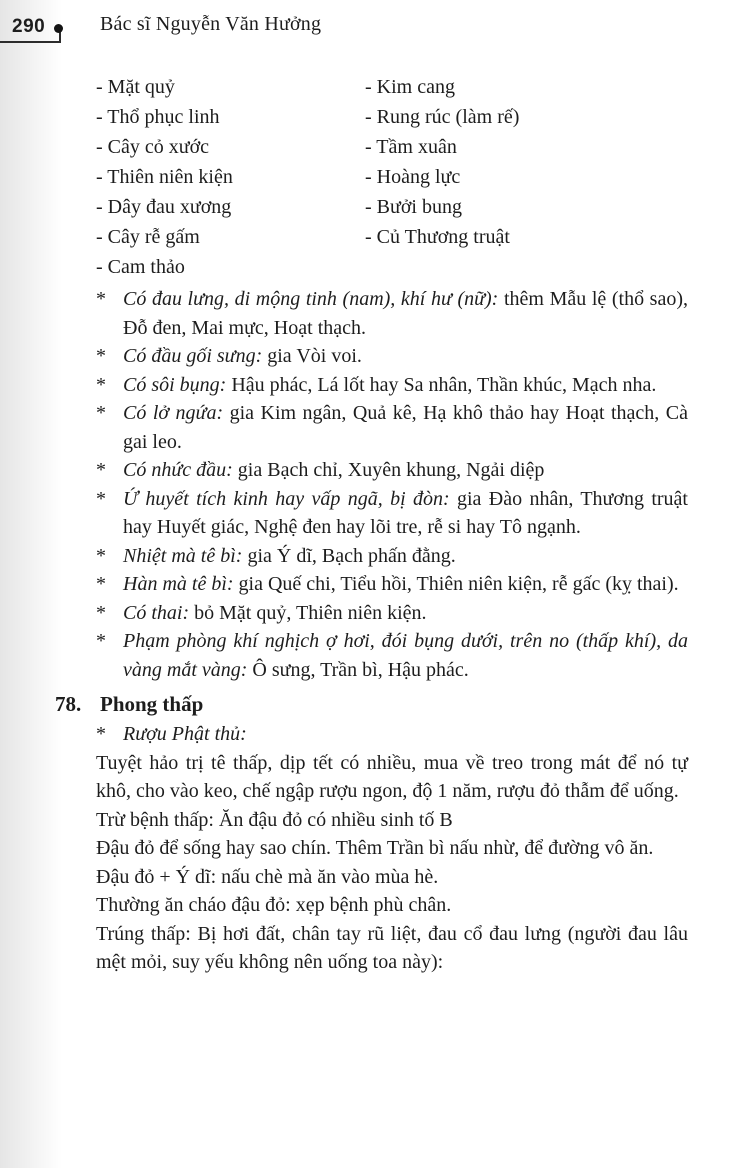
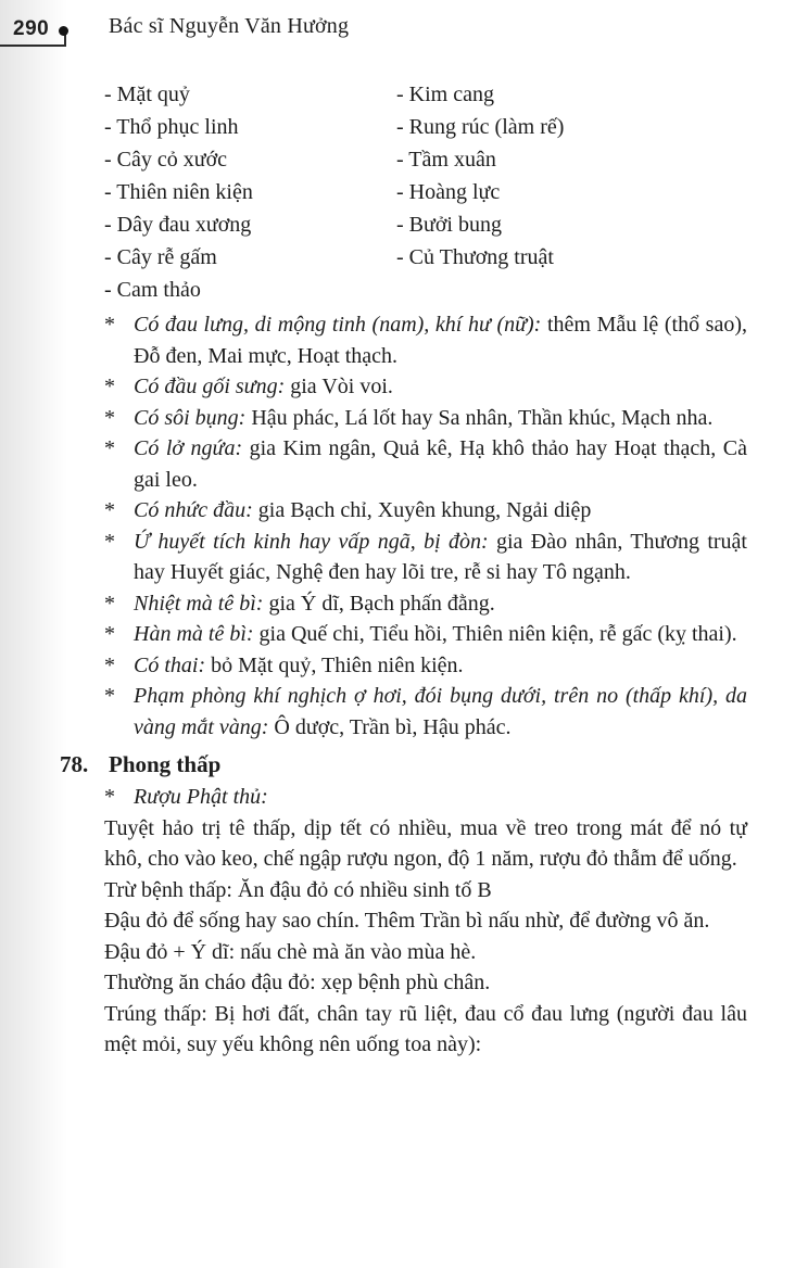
  290
  Bác sĩ Nguyễn Văn Hưởng
  - Mặt quỷ
  - Kim cang
  - Thổ phục linh
  - Rung rúc (làm rế)
  - Cây cỏ xước
  - Tầm xuân
  - Thiên niên kiện
  - Hoàng lực
  - Dây đau xương
  - Bưởi bung
  - Cây rễ gấm
  - Củ Thương truật
  - Cam thảo
  * Có đau lưng, di mộng tinh (nam), khí hư (nữ): thêm Mẫu lệ (thổ sao), Đỗ đen, Mai mực, Hoạt thạch.
  * Có đầu gối sưng: gia Vòi voi.
  * Có sôi bụng: Hậu phác, Lá lốt hay Sa nhân, Thần khúc, Mạch nha.
  * Có lở ngứa: gia Kim ngân, Quả kê, Hạ khô thảo hay Hoạt thạch, Cà gai leo.
  * Có nhức đầu: gia Bạch chỉ, Xuyên khung, Ngải diệp
  * Ứ huyết tích kinh hay vấp ngã, bị đòn: gia Đào nhân, Thương truật hay Huyết giác, Nghệ đen hay lõi tre, rễ si hay Tô ngạnh.
  * Nhiệt mà tê bì: gia Ý dĩ, Bạch phấn đằng.
  * Hàn mà tê bì: gia Quế chi, Tiểu hồi, Thiên niên kiện, rễ gấc (kỵ thai).
  * Có thai: bỏ Mặt quỷ, Thiên niên kiện.
- * Phạm phòng khí nghịch ợ hơi, đói bụng dưới, trên no (thấp khí), da vàng mắt vàng: Ô sưng, Trần bì, Hậu phác.
+ * Phạm phòng khí nghịch ợ hơi, đói bụng dưới, trên no (thấp khí), da vàng mắt vàng: Ô dược, Trần bì, Hậu phác.
  78.
  Phong thấp
  * Rượu Phật thủ:
  Tuyệt hảo trị tê thấp, dịp tết có nhiều, mua về treo trong mát để nó tự khô, cho vào keo, chế ngập rượu ngon, độ 1 năm, rượu đỏ thẫm để uống.
  Trừ bệnh thấp: Ăn đậu đỏ có nhiều sinh tố B
  Đậu đỏ để sống hay sao chín. Thêm Trần bì nấu nhừ, để đường vô ăn.
  Đậu đỏ + Ý dĩ: nấu chè mà ăn vào mùa hè.
  Thường ăn cháo đậu đỏ: xẹp bệnh phù chân.
  Trúng thấp: Bị hơi đất, chân tay rũ liệt, đau cổ đau lưng (người đau lâu mệt mỏi, suy yếu không nên uống toa này):
